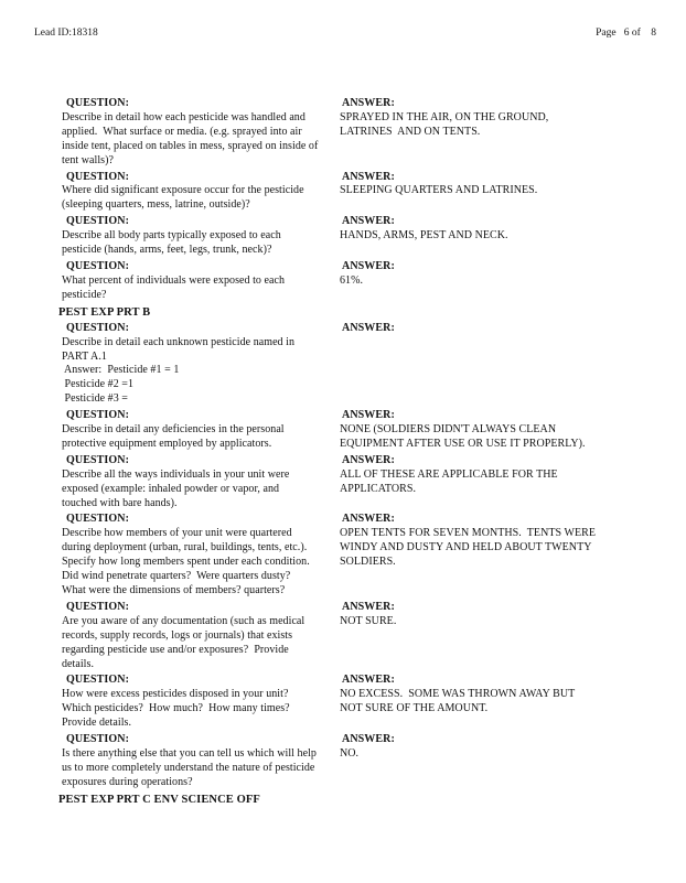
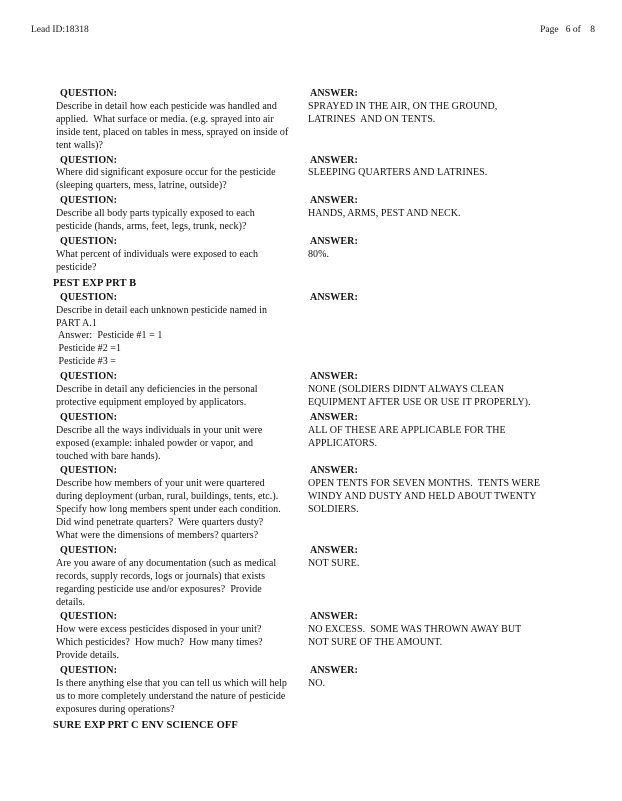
  Lead ID:18318
  Page 6 of 8
  QUESTION:
  Describe in detail how each pesticide was handled and
  applied. What surface or media. (e.g. sprayed into air
  inside tent, placed on tables in mess, sprayed on inside of
  tent walls)?
  ANSWER:
  SPRAYED IN THE AIR, ON THE GROUND,
  LATRINES AND ON TENTS.
  QUESTION:
  Where did significant exposure occur for the pesticide
  (sleeping quarters, mess, latrine, outside)?
  ANSWER:
  SLEEPING QUARTERS AND LATRINES.
  QUESTION:
  Describe all body parts typically exposed to each
  pesticide (hands, arms, feet, legs, trunk, neck)?
  ANSWER:
  HANDS, ARMS, PEST AND NECK.
  QUESTION:
  What percent of individuals were exposed to each
  pesticide?
  ANSWER:
- 61%.
+ 80%.
  PEST EXP PRT B
  QUESTION:
  Describe in detail each unknown pesticide named in
  PART A.1
  Answer: Pesticide #1 = 1
  Pesticide #2 =1
  Pesticide #3 =
  ANSWER:
  QUESTION:
  Describe in detail any deficiencies in the personal
  protective equipment employed by applicators.
  ANSWER:
  NONE (SOLDIERS DIDN'T ALWAYS CLEAN
  EQUIPMENT AFTER USE OR USE IT PROPERLY).
  QUESTION:
  Describe all the ways individuals in your unit were
  exposed (example: inhaled powder or vapor, and
  touched with bare hands).
  ANSWER:
  ALL OF THESE ARE APPLICABLE FOR THE
  APPLICATORS.
  QUESTION:
  Describe how members of your unit were quartered
  during deployment (urban, rural, buildings, tents, etc.).
  Specify how long members spent under each condition.
  Did wind penetrate quarters? Were quarters dusty?
  What were the dimensions of members? quarters?
  ANSWER:
  OPEN TENTS FOR SEVEN MONTHS. TENTS WERE
  WINDY AND DUSTY AND HELD ABOUT TWENTY
  SOLDIERS.
  QUESTION:
  Are you aware of any documentation (such as medical
  records, supply records, logs or journals) that exists
  regarding pesticide use and/or exposures? Provide
  details.
  ANSWER:
  NOT SURE.
  QUESTION:
  How were excess pesticides disposed in your unit?
  Which pesticides? How much? How many times?
  Provide details.
  ANSWER:
  NO EXCESS. SOME WAS THROWN AWAY BUT
  NOT SURE OF THE AMOUNT.
  QUESTION:
  Is there anything else that you can tell us which will help
  us to more completely understand the nature of pesticide
  exposures during operations?
  ANSWER:
  NO.
- PEST EXP PRT C ENV SCIENCE OFF
+ SURE EXP PRT C ENV SCIENCE OFF
